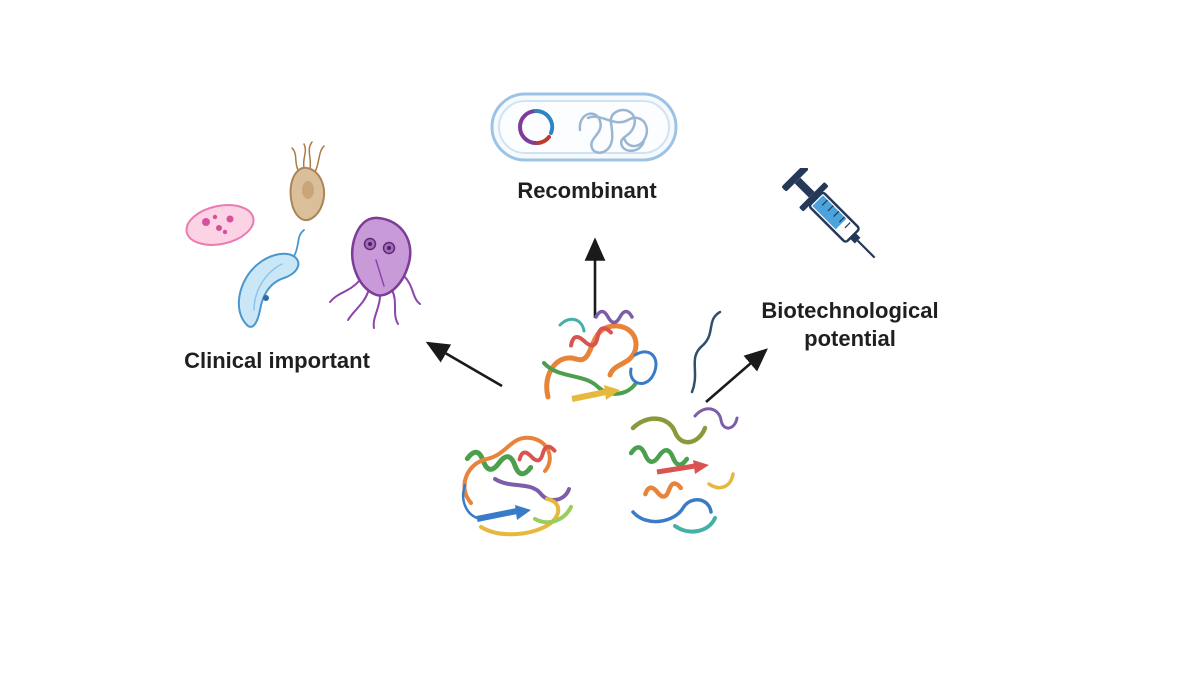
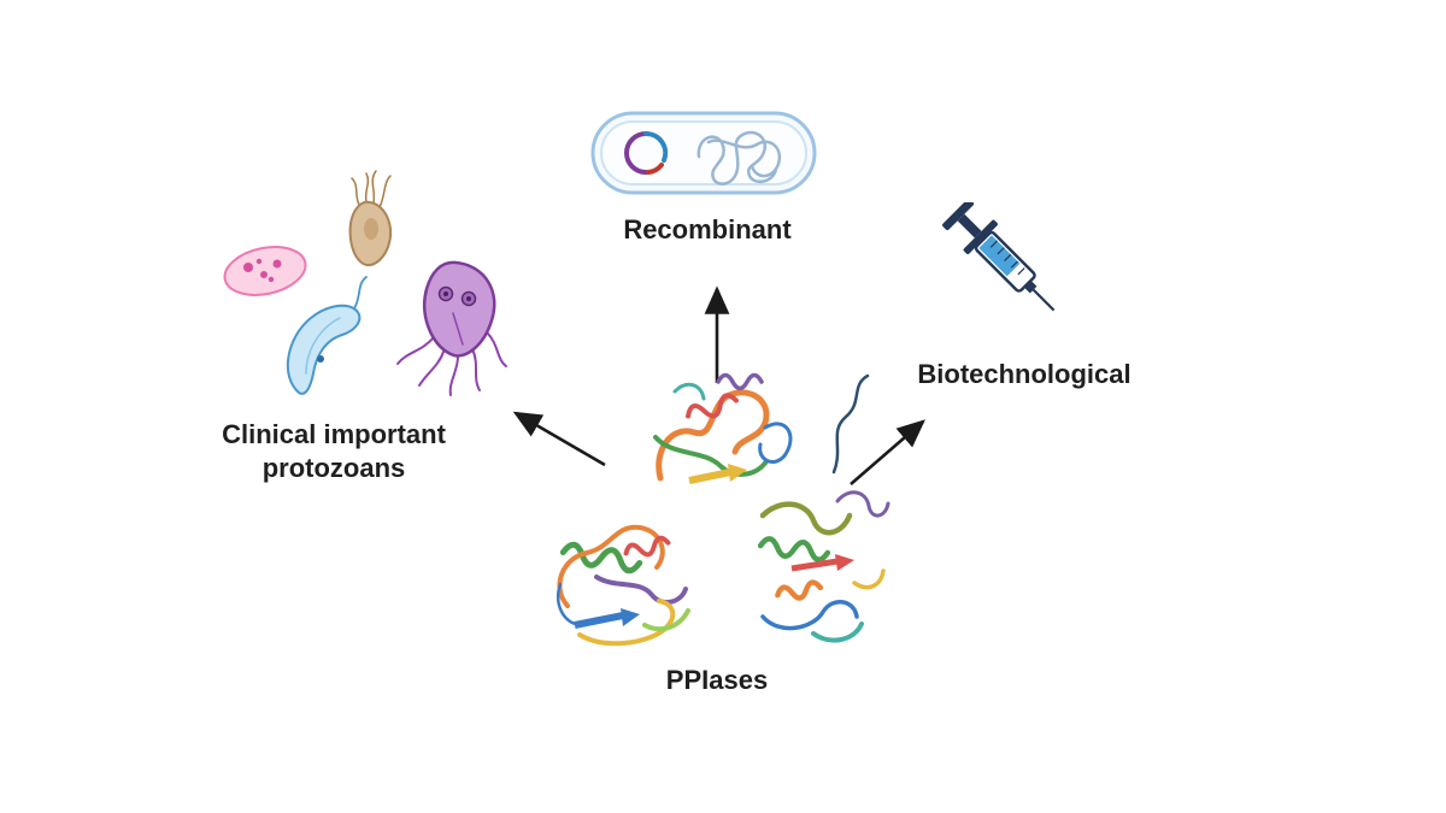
  Recombinant
  Biotechnological
- potential
  Clinical important
+ protozoans
+ PPIases
